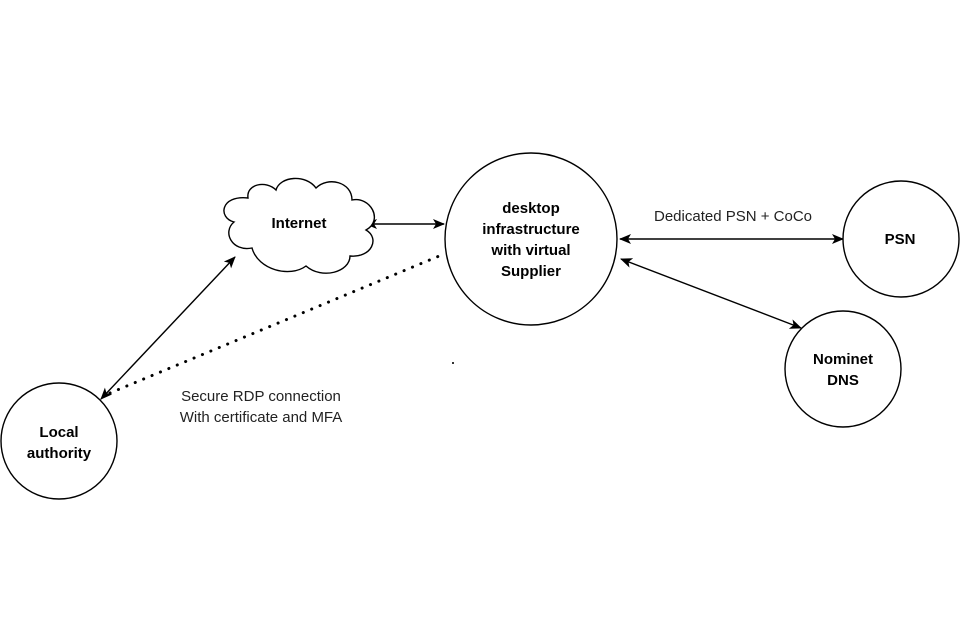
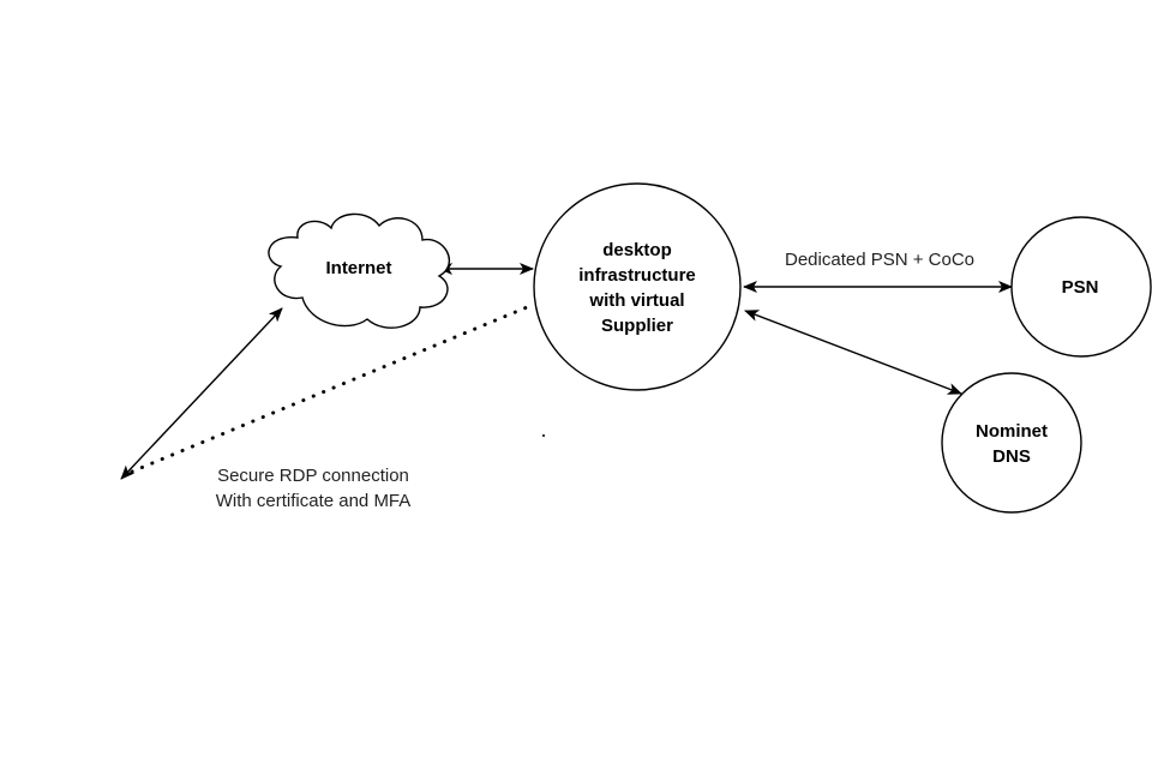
  Internet
  desktop
  infrastructure
  with virtual
  Supplier
  PSN
  Nominet
  DNS
- Local
- authority
  Dedicated PSN + CoCo
  Secure RDP connection
  With certificate and MFA
